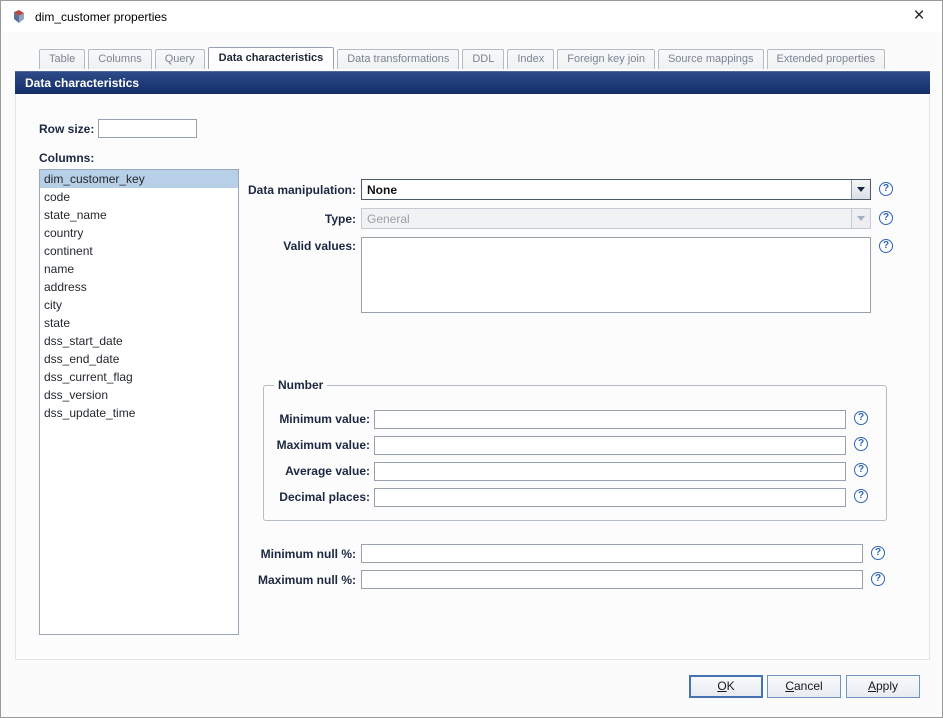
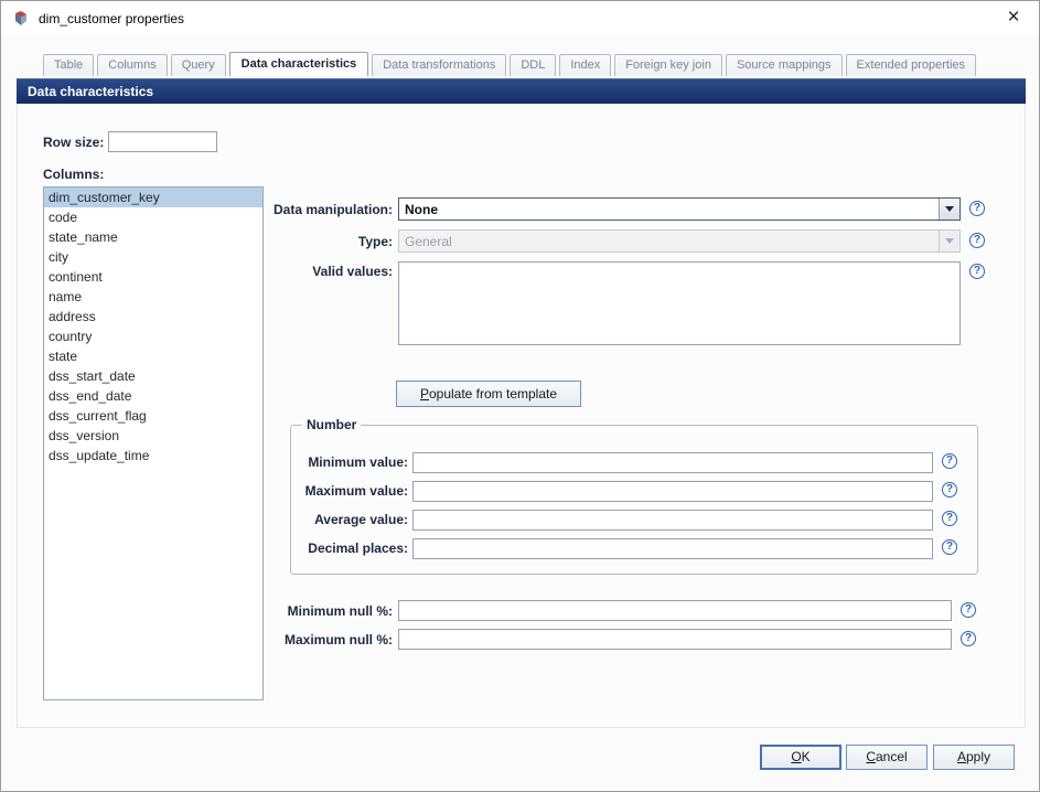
  dim_customer properties
  ×
  Table
  Columns
  Query
  Data characteristics
  Data transformations
  DDL
  Index
  Foreign key join
  Source mappings
  Extended properties
  Data characteristics
  Row size:
  Columns:
  dim_customer_key
  code
  state_name
- country
+ city
  continent
  name
  address
- city
+ country
  state
  dss_start_date
  dss_end_date
  dss_current_flag
  dss_version
  dss_update_time
  Data manipulation:
  None
  ?
  Type:
  General
  ?
  Valid values:
  ?
+ Populate from template
  Number
  Minimum value:
  ?
  Maximum value:
  ?
  Average value:
  ?
  Decimal places:
  ?
  Minimum null %:
  ?
  Maximum null %:
  ?
  OK
  Cancel
  Apply
